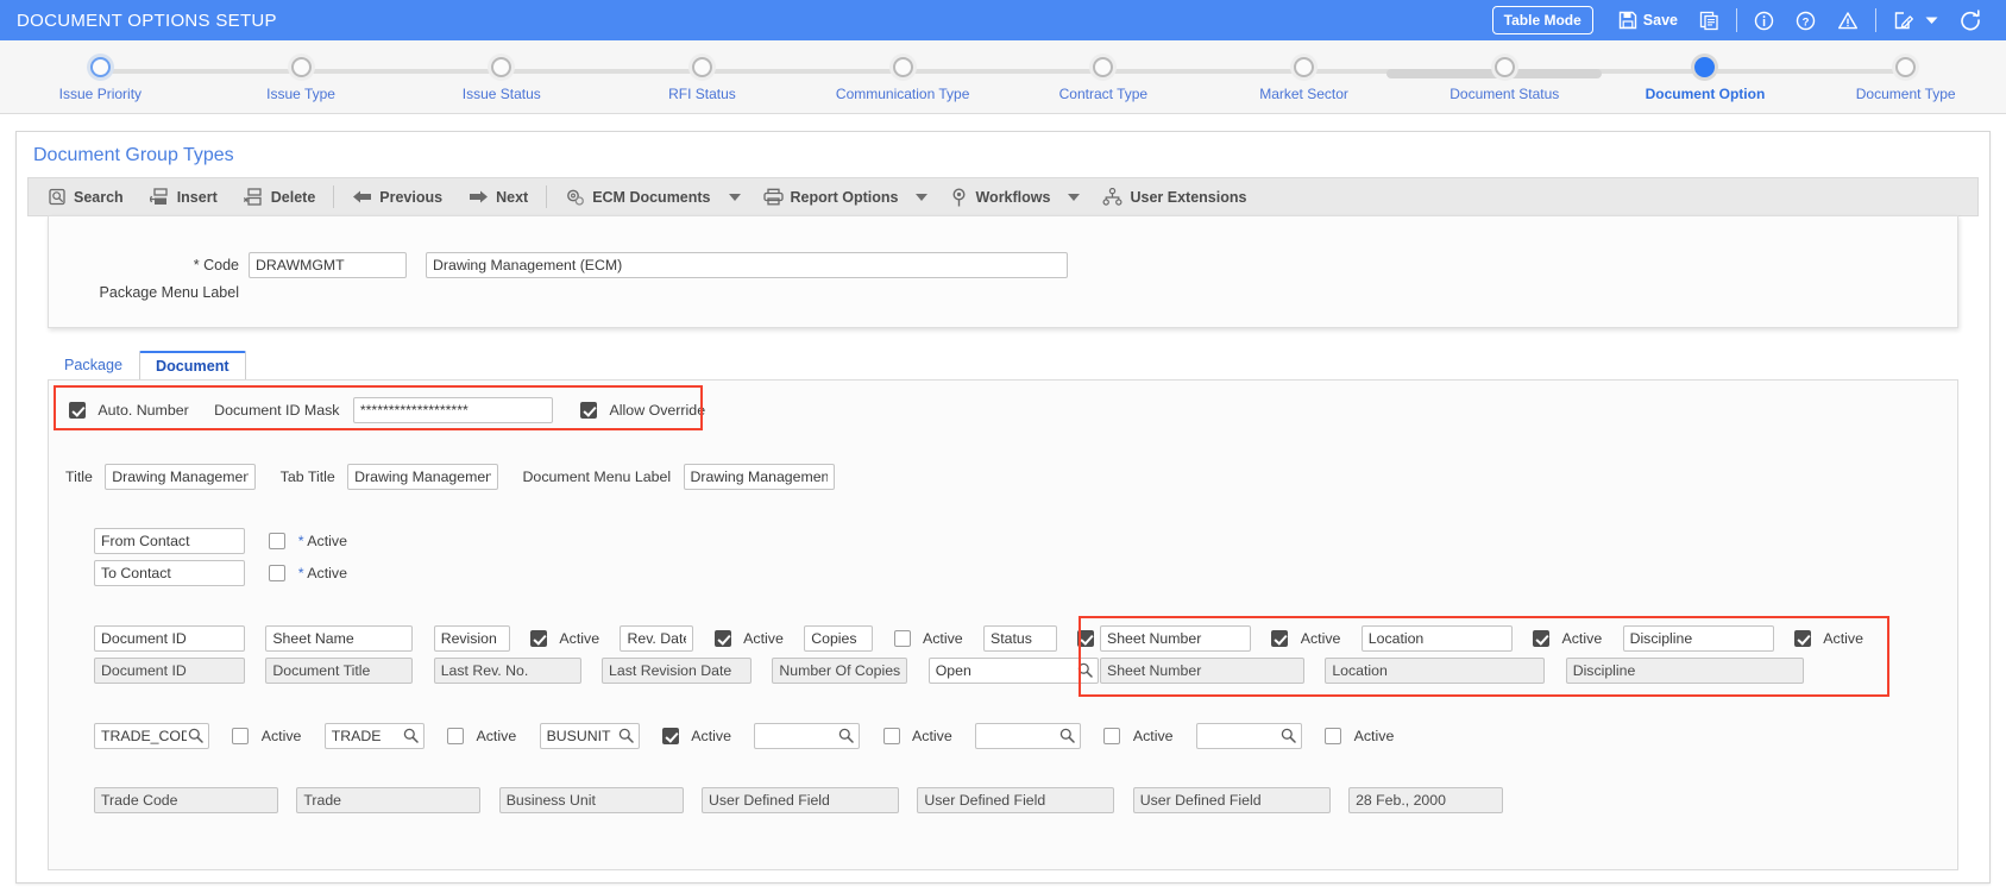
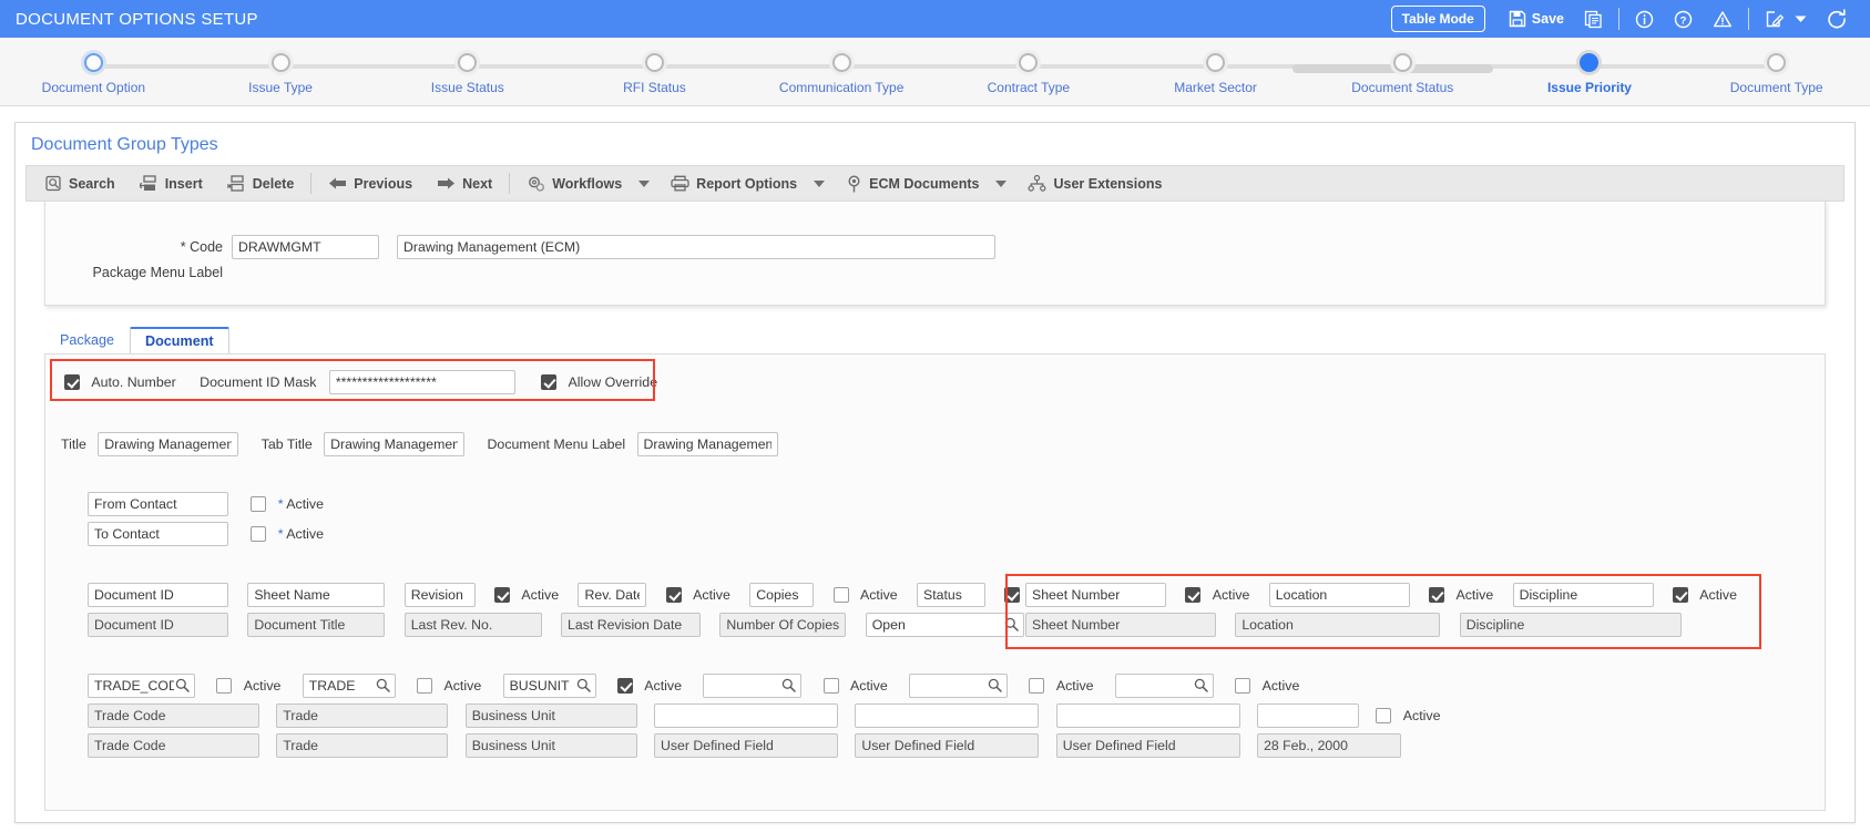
  DOCUMENT OPTIONS SETUP
  Table Mode
  Save
  ?
- Issue Priority
+ Document Option
  Issue Type
  Issue Status
  RFI Status
  Communication Type
  Contract Type
  Market Sector
  Document Status
- Document Option
+ Issue Priority
  Document Type
  Document Group Types
  Search
  Insert
  Delete
  Previous
  Next
- ECM Documents
+ Workflows
  Report Options
- Workflows
+ ECM Documents
  User Extensions
  * Code
  DRAWMGMT
  Drawing Management (ECM)
  Package Menu Label
  Package
  Document
  Auto. Number Document ID Mask ******************* Allow Override
  Title Drawing Managemen Tab Title Drawing Managemen Document Menu Label Drawing Managemen
  From Contact Active
  To Contact Active
  Document ID Sheet Name Revision Active Rev. Dat Active Copies Active Status
  Sheet Number Active Location Active Discipline Active
  Document ID Document Title Last Rev. No. Last Revision Date Number Of Copies Open
  Sheet Number Location Discipline
  TRADE_COD Active TRADE Active BUSUNIT Active Active Active Active
+ Trade Code Trade Business Unit Active
  Trade Code Trade Business Unit User Defined Field User Defined Field User Defined Field 28 Feb., 2000
